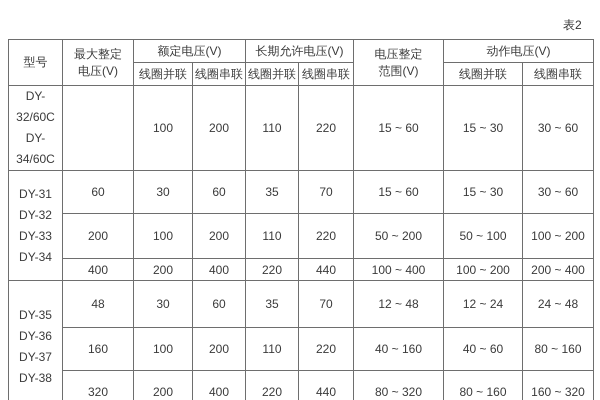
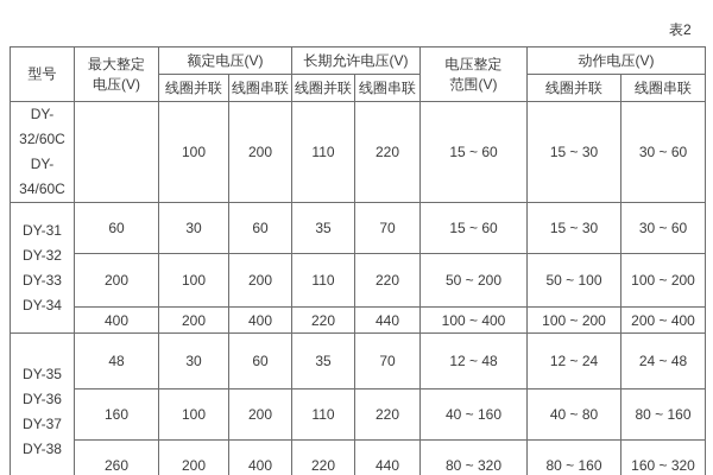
  表2
  型号	最大整定 电压(V)	额定电压(V)	长期允许电压(V)	电压整定 范围(V)	动作电压(V)
  线圈并联	线圈串联	线圈并联	线圈串联	线圈并联	线圈串联
  DY-32/60C DY-34/60C		100	200	110	220	15 ~ 60	15 ~ 30	30 ~ 60
  DY-31 DY-32 DY-33 DY-34	60	30	60	35	70	15 ~ 60	15 ~ 30	30 ~ 60
  200	100	200	110	220	50 ~ 200	50 ~ 100	100 ~ 200
  400	200	400	220	440	100 ~ 400	100 ~ 200	200 ~ 400
  DY-35 DY-36 DY-37 DY-38	48	30	60	35	70	12 ~ 48	12 ~ 24	24 ~ 48
- 160	100	200	110	220	40 ~ 160	40 ~ 60	80 ~ 160
+ 160	100	200	110	220	40 ~ 160	40 ~ 80	80 ~ 160
- 320	200	400	220	440	80 ~ 320	80 ~ 160	160 ~ 320
+ 260	200	400	220	440	80 ~ 320	80 ~ 160	160 ~ 320
